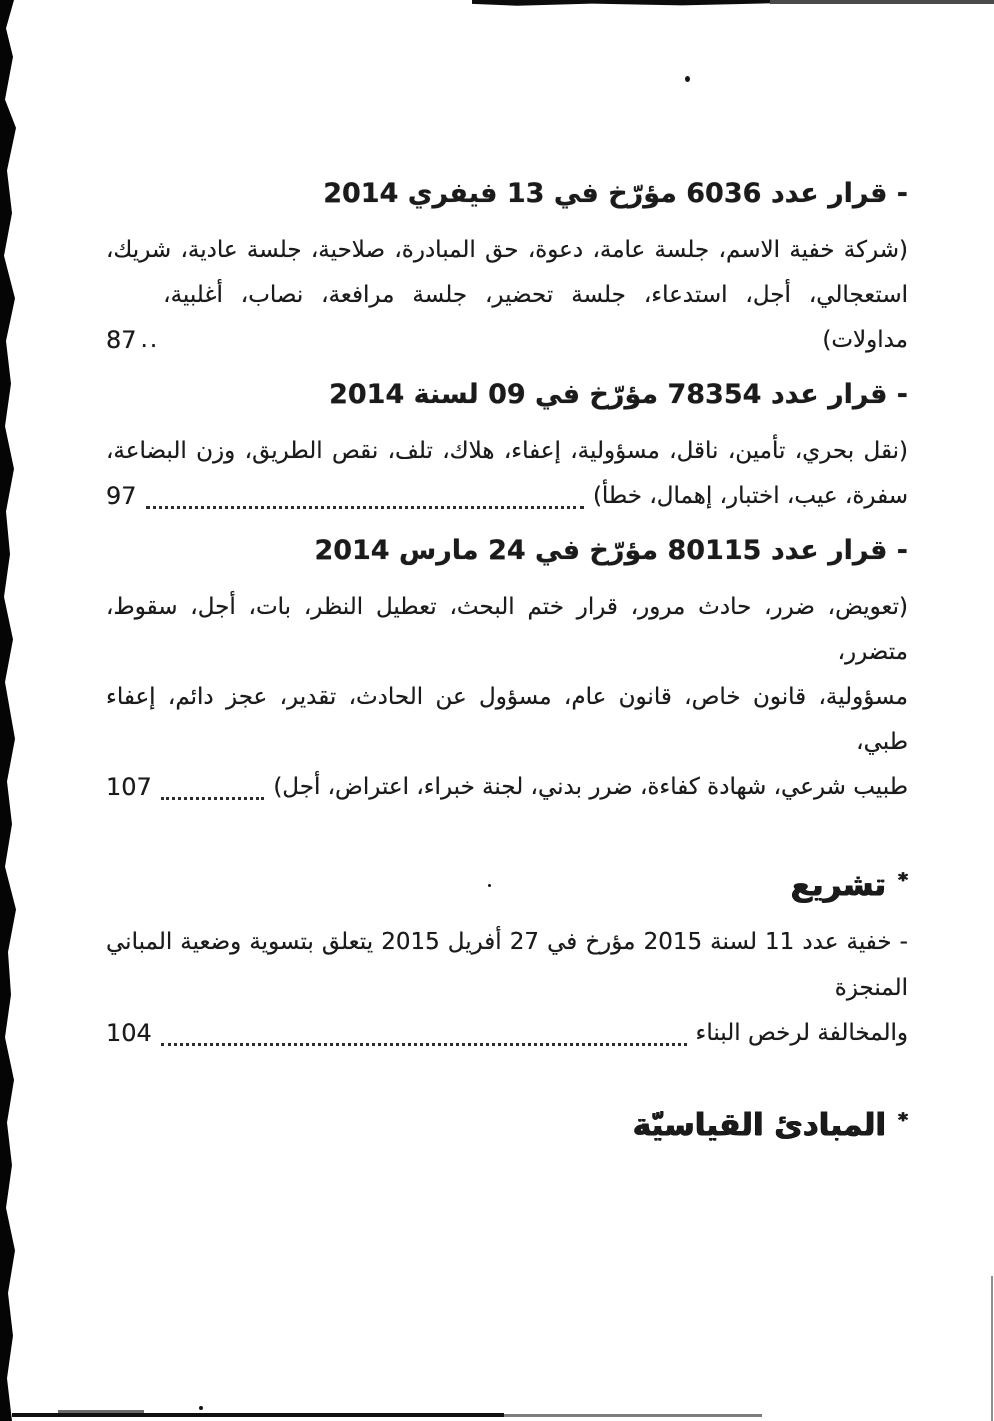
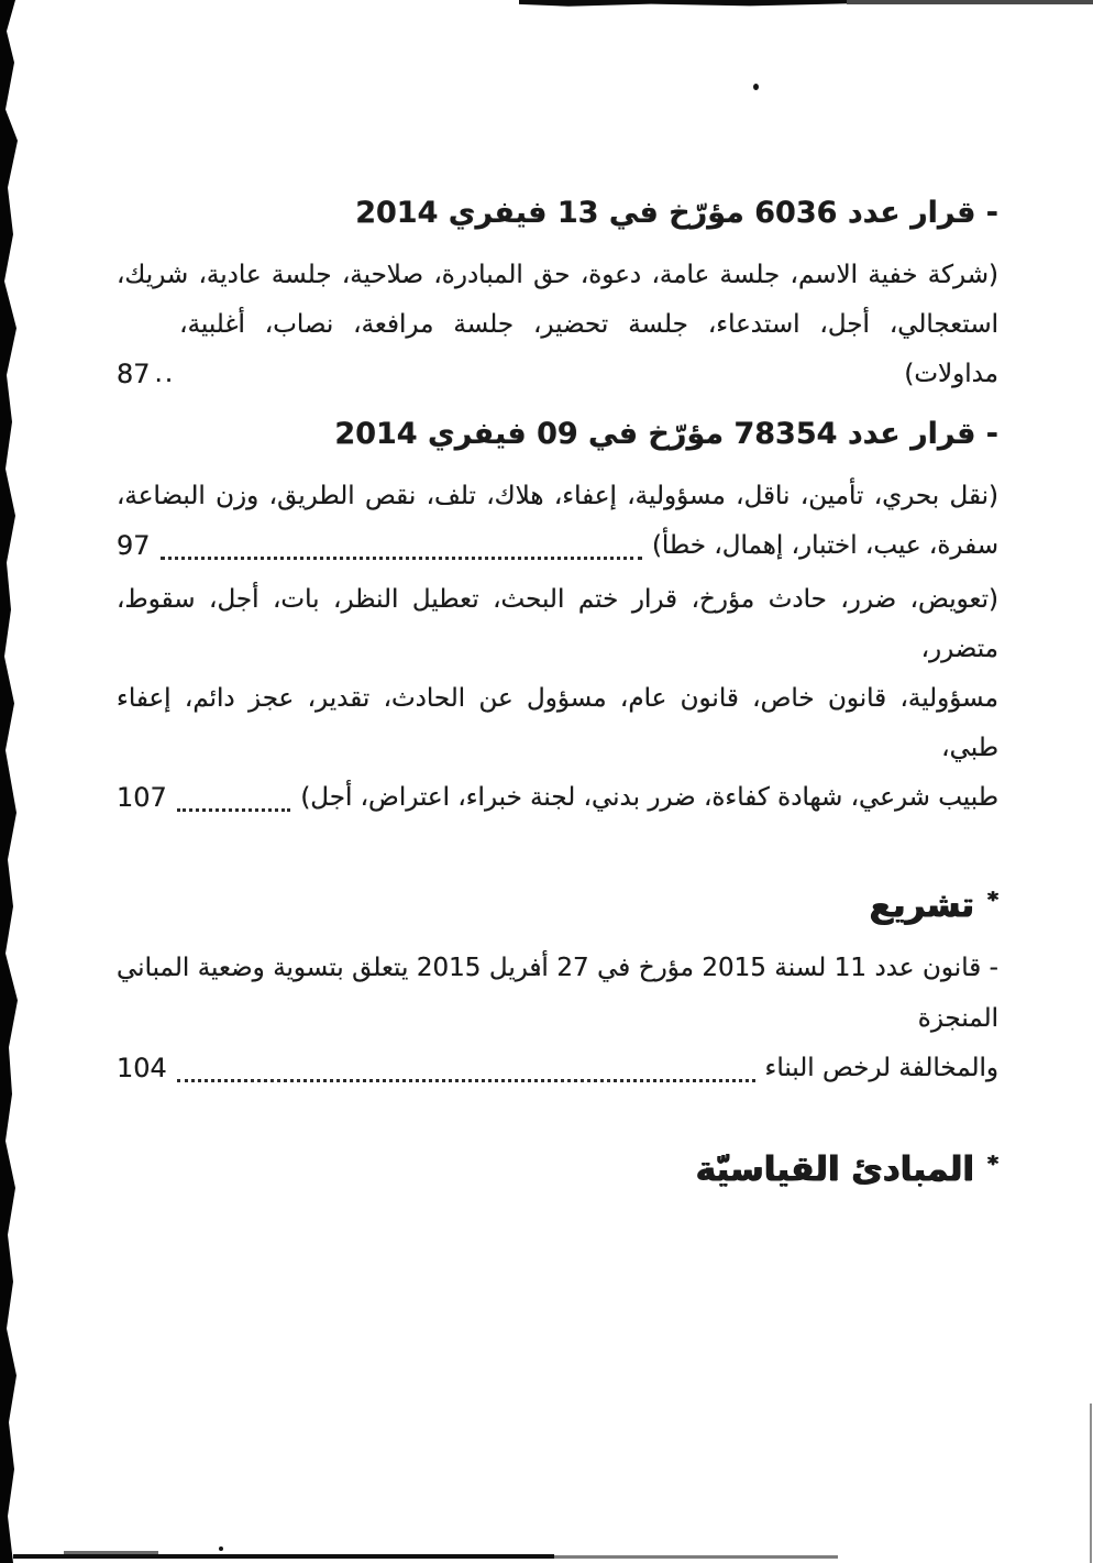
  - قرار عدد 6036 مؤرّخ في 13 فيفري 2014
  (شركة خفية الاسم، جلسة عامة، دعوة، حق المبادرة، صلاحية، جلسة عادية، شريك،
  استعجالي، أجل، استدعاء، جلسة تحضير، جلسة مرافعة، نصاب، أغلبية، مداولات)
  ..
  87
- - قرار عدد 78354 مؤرّخ في 09 لسنة 2014
+ - قرار عدد 78354 مؤرّخ في 09 فيفري 2014
  (نقل بحري، تأمين، ناقل، مسؤولية، إعفاء، هلاك، تلف، نقص الطريق، وزن البضاعة،
  سفرة، عيب، اختبار، إهمال، خطأ)
  97
- - قرار عدد 80115 مؤرّخ في 24 مارس 2014
- (تعويض، ضرر، حادث مرور، قرار ختم البحث، تعطيل النظر، بات، أجل، سقوط، متضرر،
+ (تعويض، ضرر، حادث مؤرخ، قرار ختم البحث، تعطيل النظر، بات، أجل، سقوط، متضرر،
  مسؤولية، قانون خاص، قانون عام، مسؤول عن الحادث، تقدير، عجز دائم، إعفاء طبي،
  طبيب شرعي، شهادة كفاءة، ضرر بدني، لجنة خبراء، اعتراض، أجل)
  107
  *تشريع
- - خفية عدد 11 لسنة 2015 مؤرخ في 27 أفريل 2015 يتعلق بتسوية وضعية المباني المنجزة
+ - قانون عدد 11 لسنة 2015 مؤرخ في 27 أفريل 2015 يتعلق بتسوية وضعية المباني المنجزة
  والمخالفة لرخص البناء
  104
  *المبادئ القياسيّة
